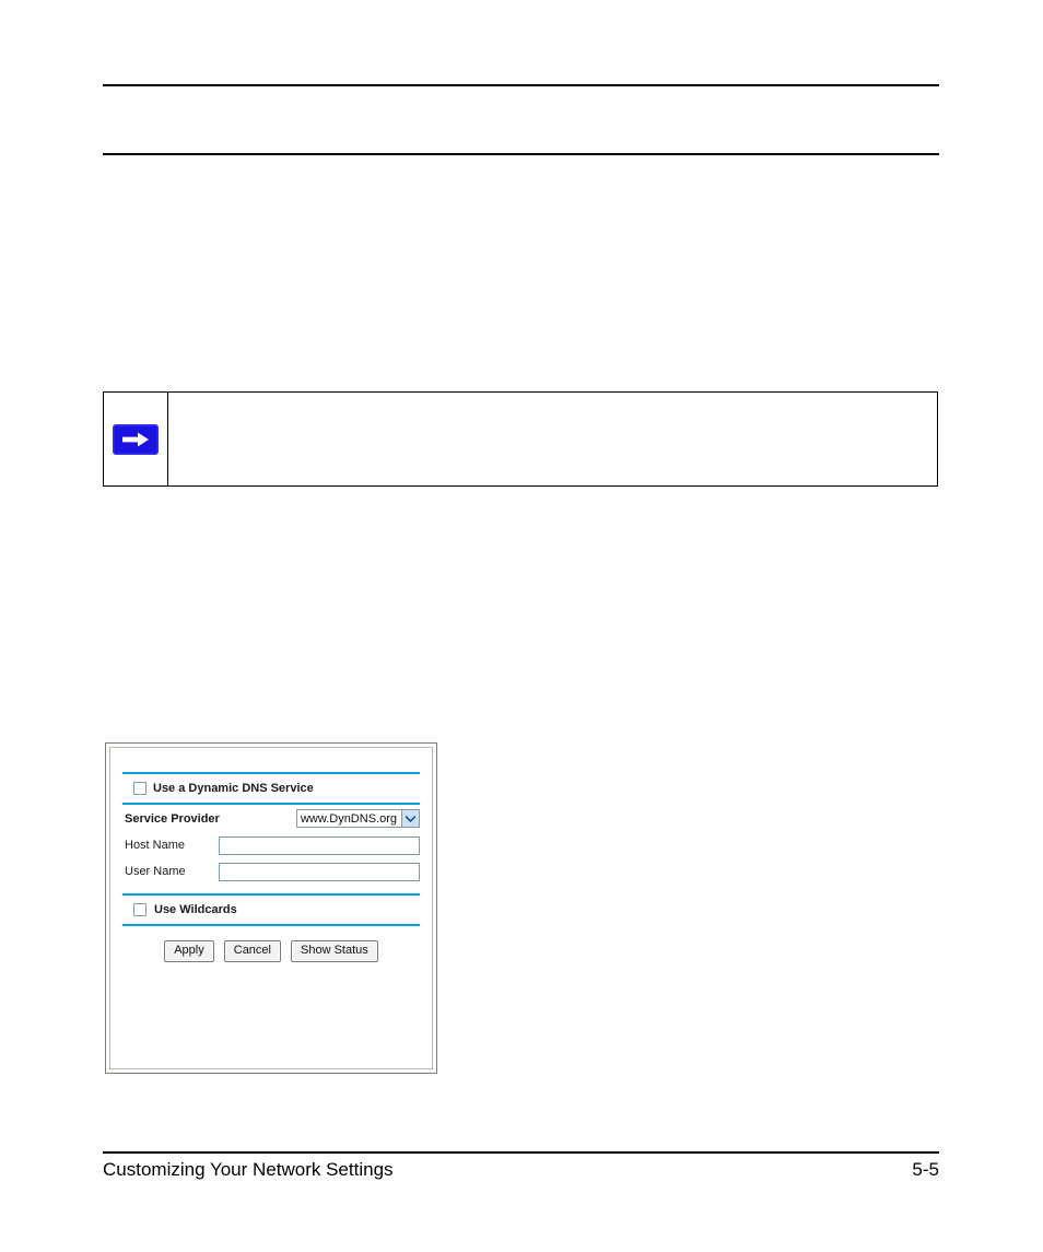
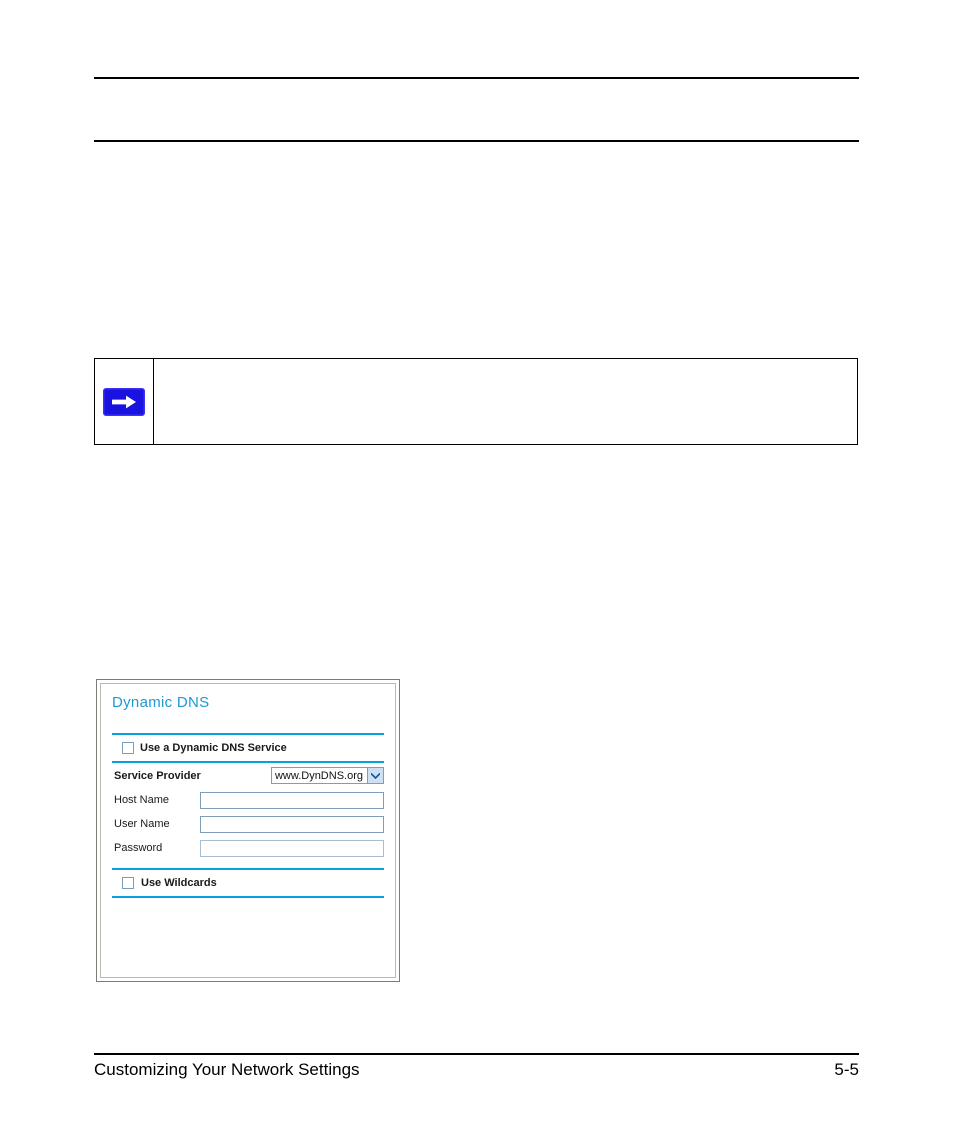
+ Dynamic DNS
  Use a Dynamic DNS Service
  Service Provider
  www.DynDNS.org
  Host Name
  User Name
+ Password
  Use Wildcards
- Apply
- Cancel
- Show Status
  Customizing Your Network Settings
  5-5
